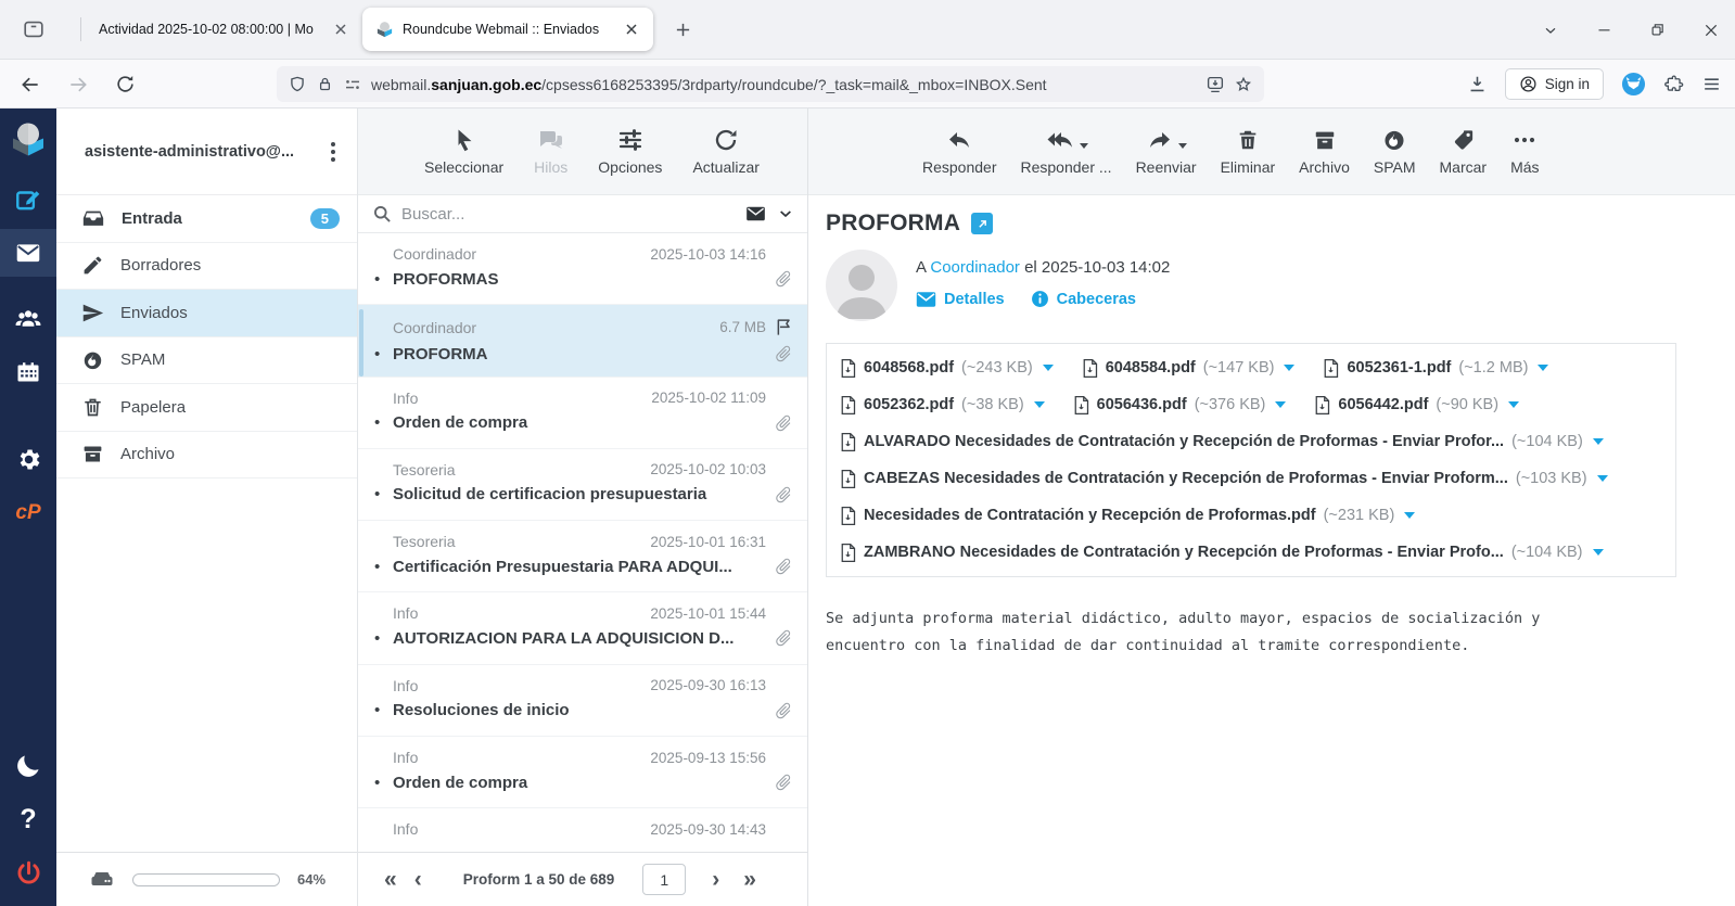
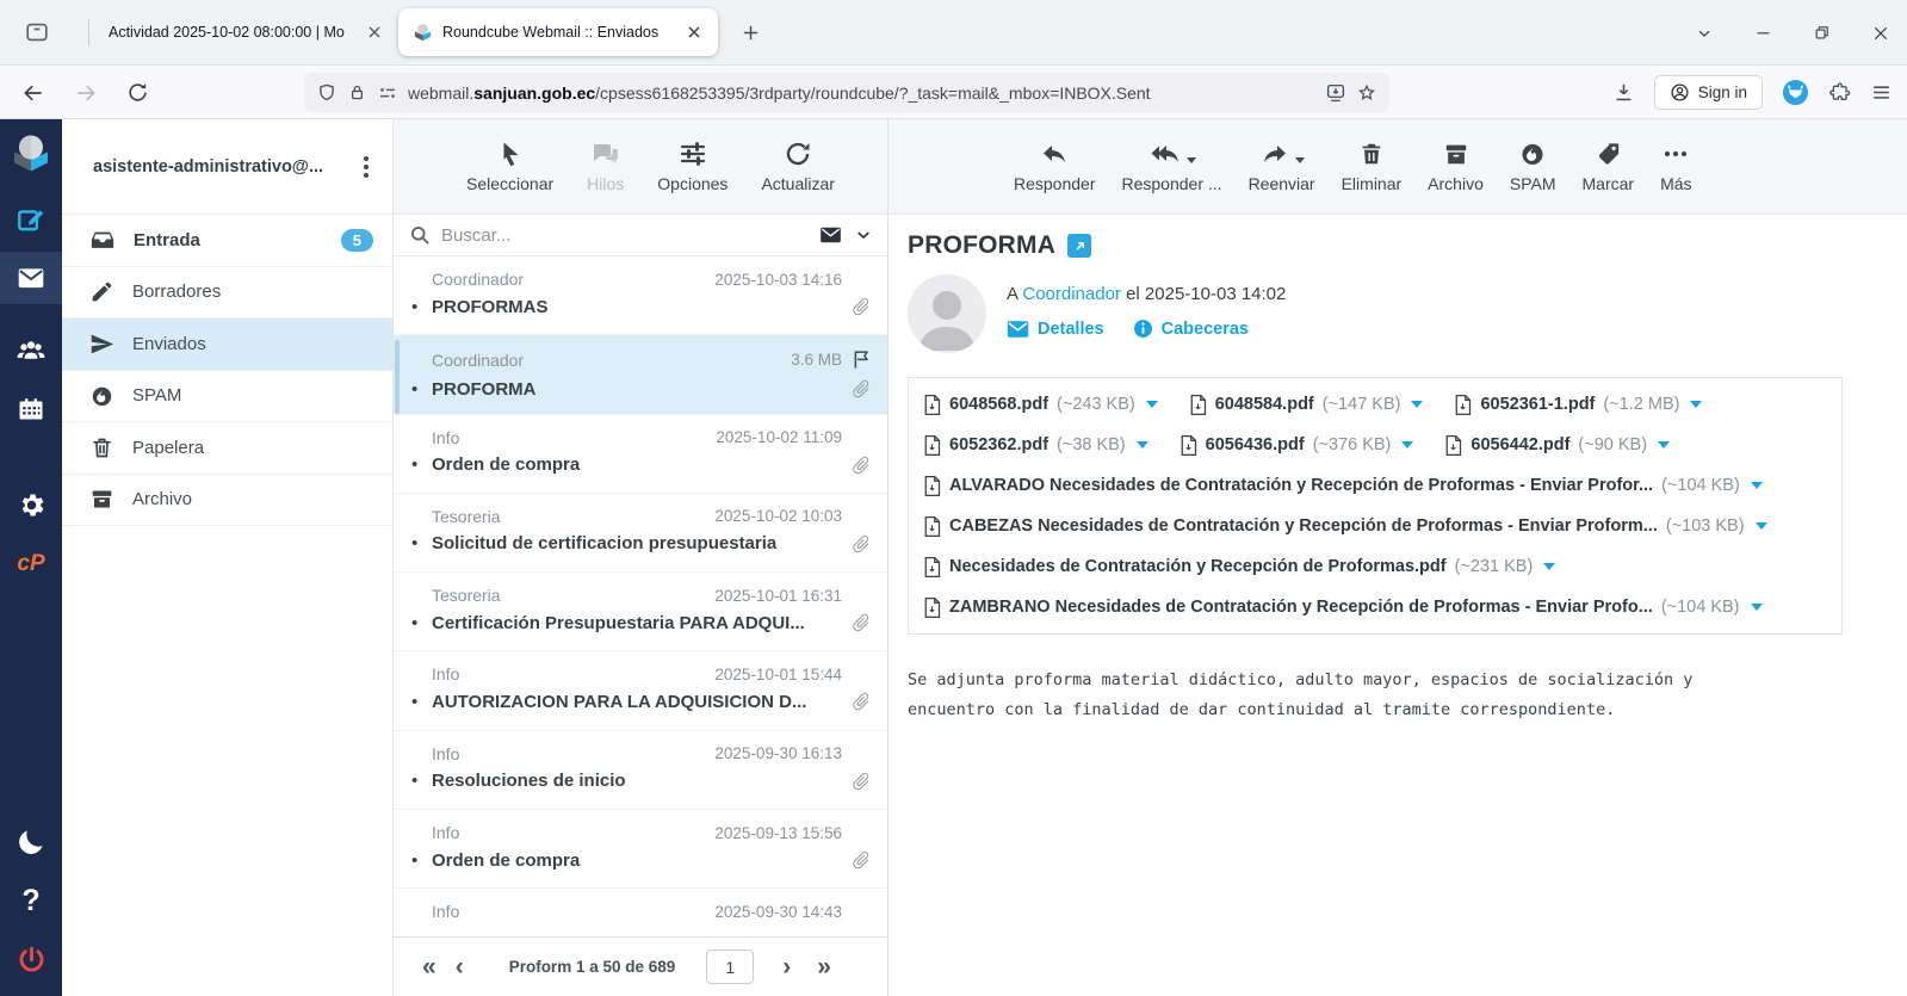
  Actividad 2025-10-02 08:00:00 | Mo
  Roundcube Webmail :: Enviados
  webmail.sanjuan.gob.ec/cpsess6168253395/3rdparty/roundcube/?_task=mail&_mbox=INBOX.Sent
  Sign in
  cP
  ?
  asistente-administrativo@...
  Entrada
  5
  Borradores
  Enviados
  SPAM
  Papelera
  Archivo
- 64%
  Seleccionar
  Hilos
  Opciones
  Actualizar
  Buscar...
  Coordinador
  2025-10-03 14:16
  •
  PROFORMAS
  Coordinador
- 6.7 MB
+ 3.6 MB
  •
  PROFORMA
  Info
  2025-10-02 11:09
  •
  Orden de compra
  Tesoreria
  2025-10-02 10:03
  •
  Solicitud de certificacion presupuestaria
  Tesoreria
  2025-10-01 16:31
  •
  Certificación Presupuestaria PARA ADQUI...
  Info
  2025-10-01 15:44
  •
  AUTORIZACION PARA LA ADQUISICION D...
  Info
  2025-09-30 16:13
  •
  Resoluciones de inicio
  Info
  2025-09-13 15:56
  •
  Orden de compra
  Info
  2025-09-30 14:43
  «
  ‹
  Proform 1 a 50 de 689
  1
  ›
  »
  Responder
  Responder ...
  Reenviar
  Eliminar
  Archivo
  SPAM
  Marcar
  Más
  PROFORMA
  A Coordinador el 2025-10-03 14:02
  Detalles
  Cabeceras
  6048568.pdf
  (~243 KB)
  6048584.pdf
  (~147 KB)
  6052361-1.pdf
  (~1.2 MB)
  6052362.pdf
  (~38 KB)
  6056436.pdf
  (~376 KB)
  6056442.pdf
  (~90 KB)
  ALVARADO Necesidades de Contratación y Recepción de Proformas - Enviar Profor...
  (~104 KB)
  CABEZAS Necesidades de Contratación y Recepción de Proformas - Enviar Proform...
  (~103 KB)
  Necesidades de Contratación y Recepción de Proformas.pdf
  (~231 KB)
  ZAMBRANO Necesidades de Contratación y Recepción de Proformas - Enviar Profo...
  (~104 KB)
  Se adjunta proforma material didáctico, adulto mayor, espacios de socialización y encuentro con la finalidad de dar continuidad al tramite correspondiente.
